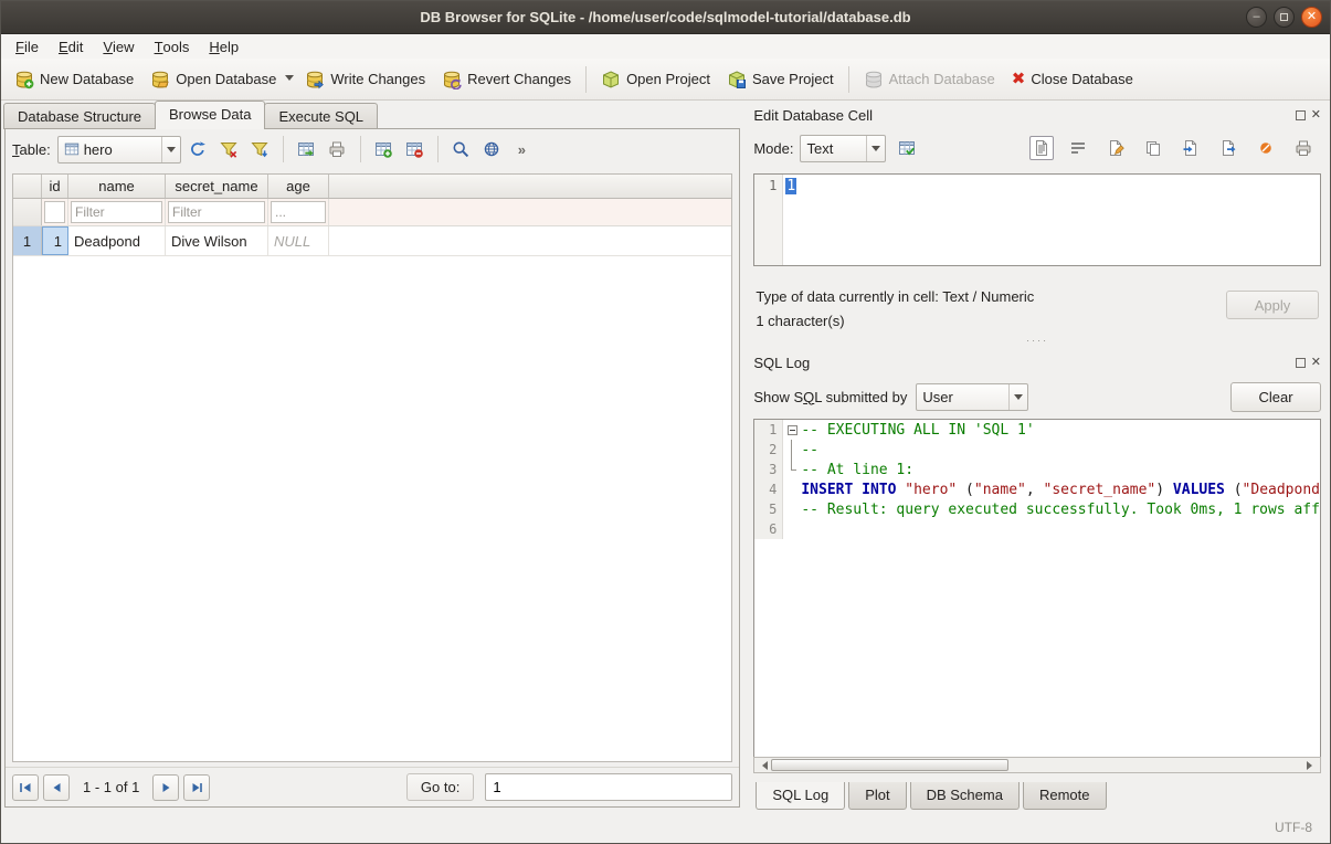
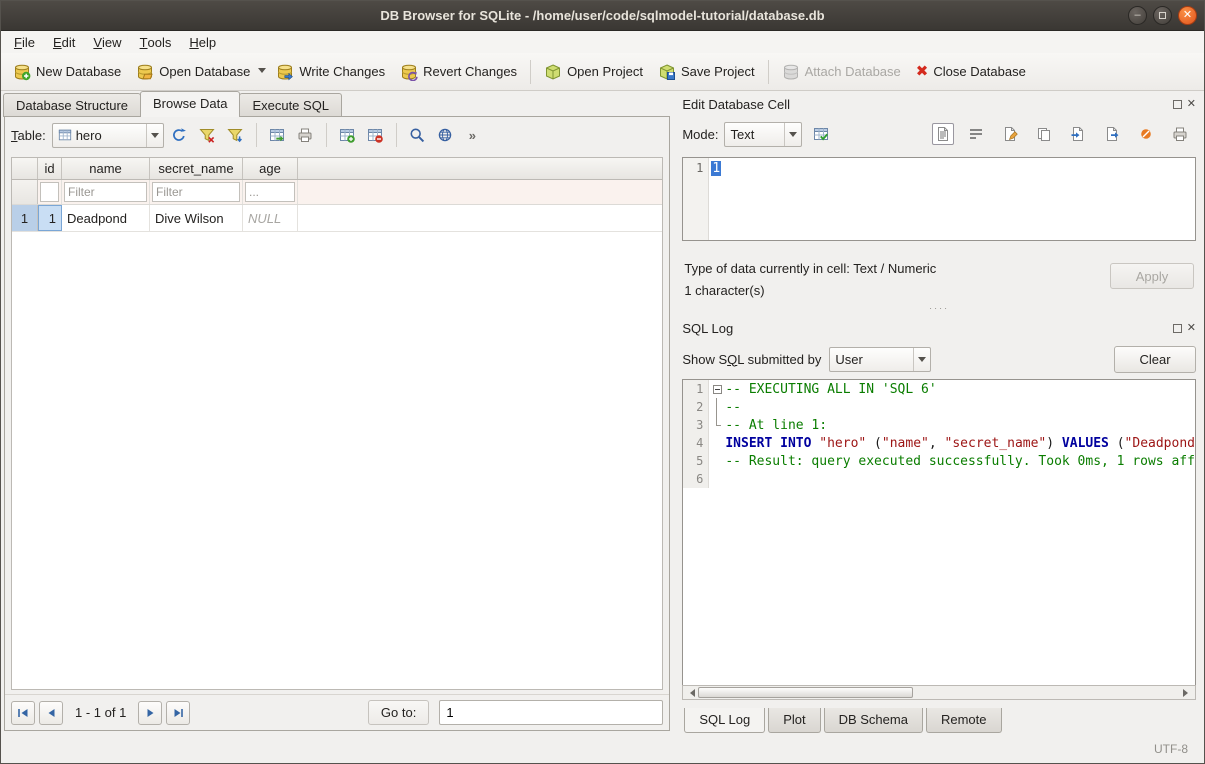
  DB Browser for SQLite - /home/user/code/sqlmodel-tutorial/database.db
  –
  ✕
  F
  ile
  E
  dit
  V
  iew
  T
  ools
  H
  elp
  New Database
  Open Database
  Write Changes
  Revert Changes
  Open Project
  Save Project
  Attach Database
  ✖
  Close Database
  Database Structure
  Browse Data
  Execute SQL
  Table:
  hero
  »
  id
  name
  secret_name
  age
  Filter
  Filter
  ...
  1
  1
  Deadpond
  Dive Wilson
  NULL
  1 - 1 of 1
  Go to:
  1
  Edit Database Cell
  ✕
  Mode:
  Text
  1
  1
  Type of data currently in cell: Text / Numeric
  1 character(s)
  Apply
  ····
  SQL Log
  ✕
  Show SQL submitted by
  User
  Clear
  1
- -- EXECUTING ALL IN 'SQL 1'
+ -- EXECUTING ALL IN 'SQL 6'
  2
  --
  3
  -- At line 1:
  4
  INSERT INTO "hero" ("name", "secret_name") VALUES ("Deadpond
  5
  -- Result: query executed successfully. Took 0ms, 1 rows aff
  6
  SQL Log
  Plot
  DB Schema
  Remote
  UTF-8
